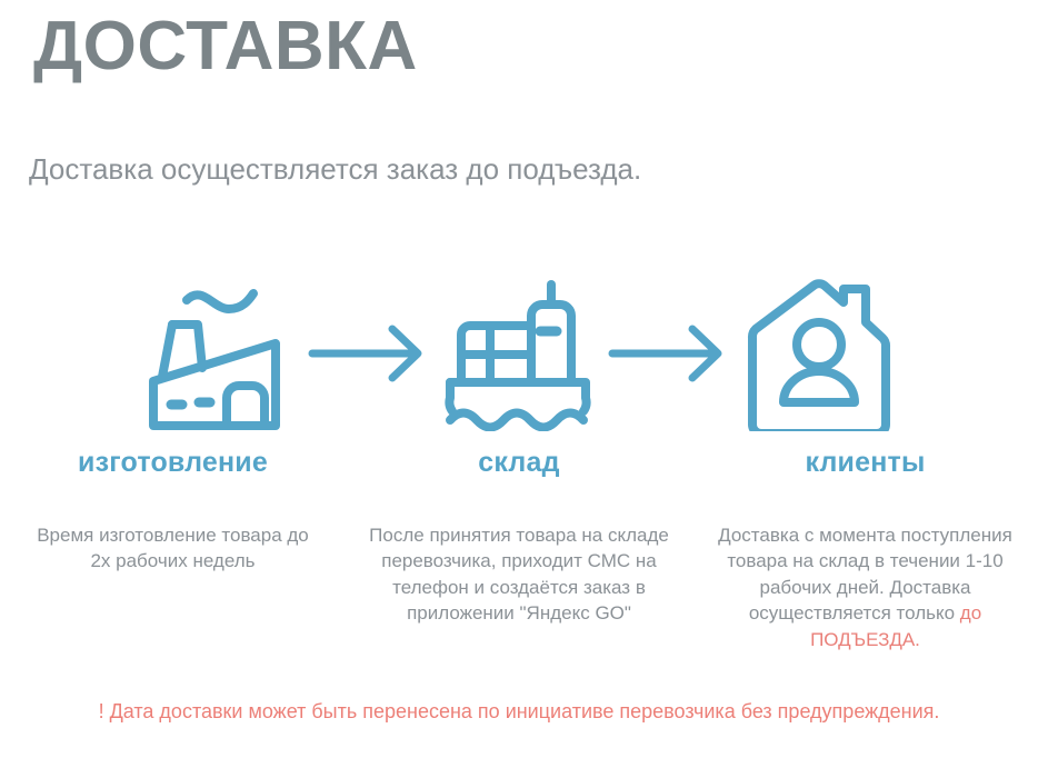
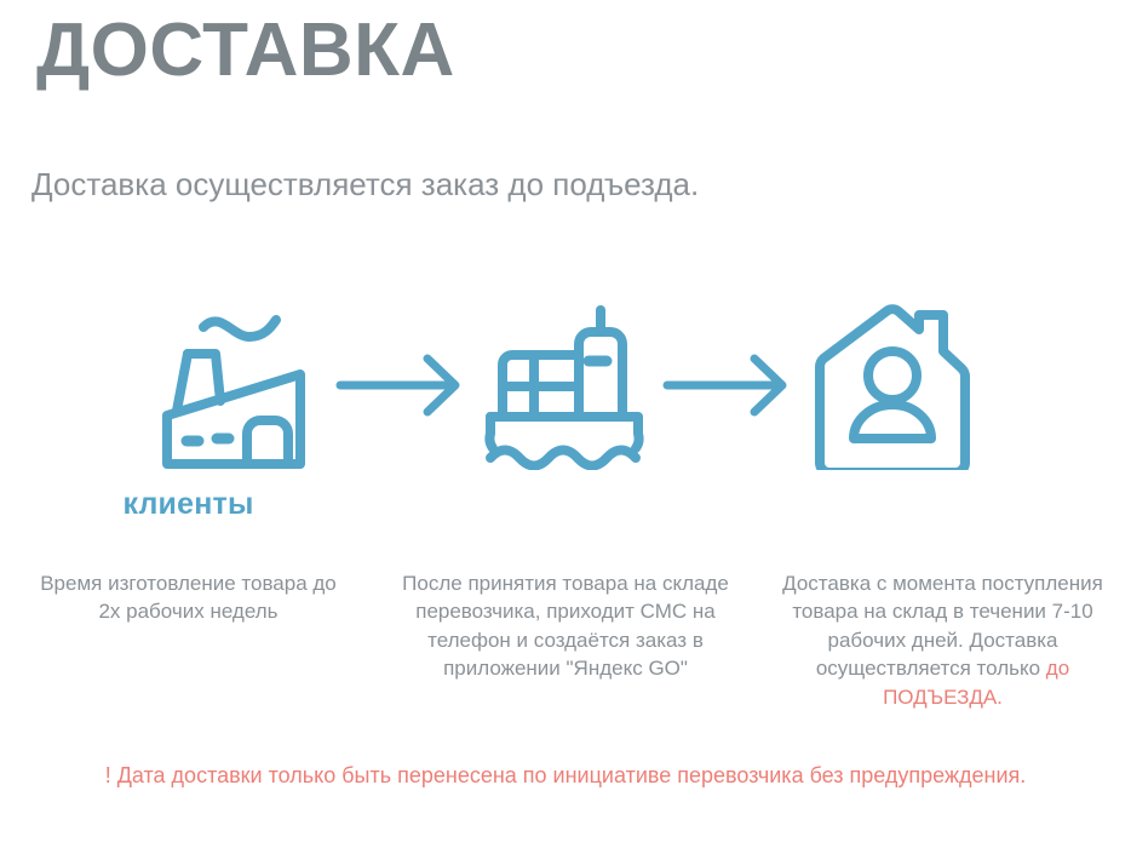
  ДОСТАВКА
  Доставка осуществляется заказ до подъезда.
- изготовление
- склад
  клиенты
  Время изготовление товара до 2х рабочих недель
  После принятия товара на складе перевозчика, приходит СМС на телефон и создаётся заказ в приложении "Яндекс GO"
- Доставка с момента поступления товара на склад в течении 1-10 рабочих дней. Доставка осуществляется только до ПОДЪЕЗДА.
+ Доставка с момента поступления товара на склад в течении 7-10 рабочих дней. Доставка осуществляется только до ПОДЪЕЗДА.
- ! Дата доставки может быть перенесена по инициативе перевозчика без предупреждения.
+ ! Дата доставки только быть перенесена по инициативе перевозчика без предупреждения.
